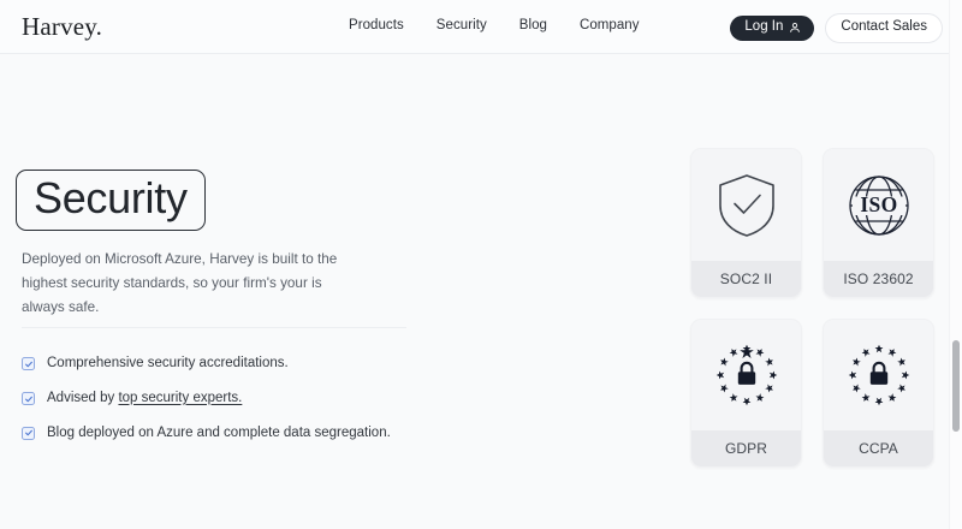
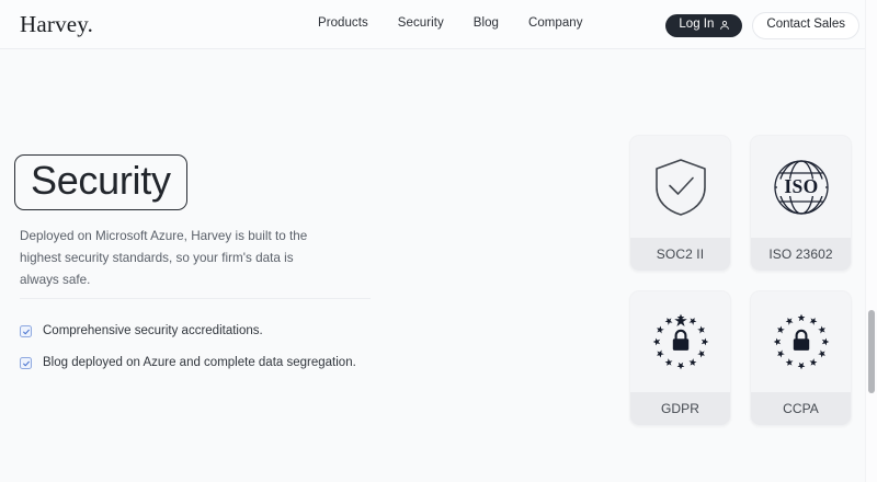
  Harvey.
  Products
  Security
  Blog
  Company
  Log In
  Contact Sales
  Security
- Deployed on Microsoft Azure, Harvey is built to the highest security standards, so your firm's your is always safe.
+ Deployed on Microsoft Azure, Harvey is built to the highest security standards, so your firm's data is always safe.
  Comprehensive security accreditations.
- Advised by top security experts.
  Blog deployed on Azure and complete data segregation.
  SOC2 II
  ISO
  ISO 23602
  GDPR
  CCPA
